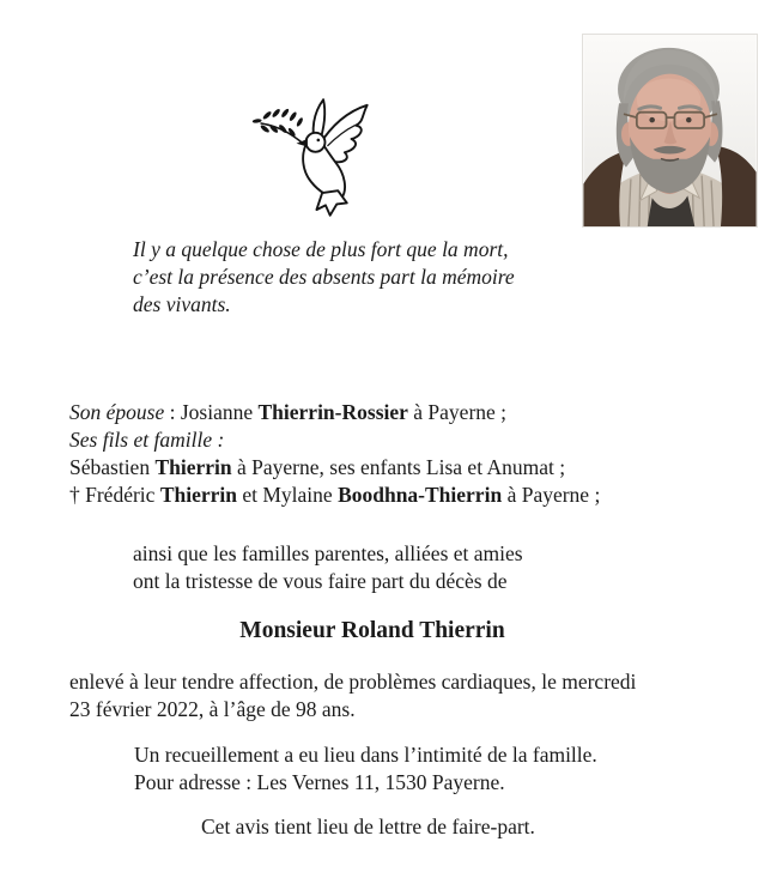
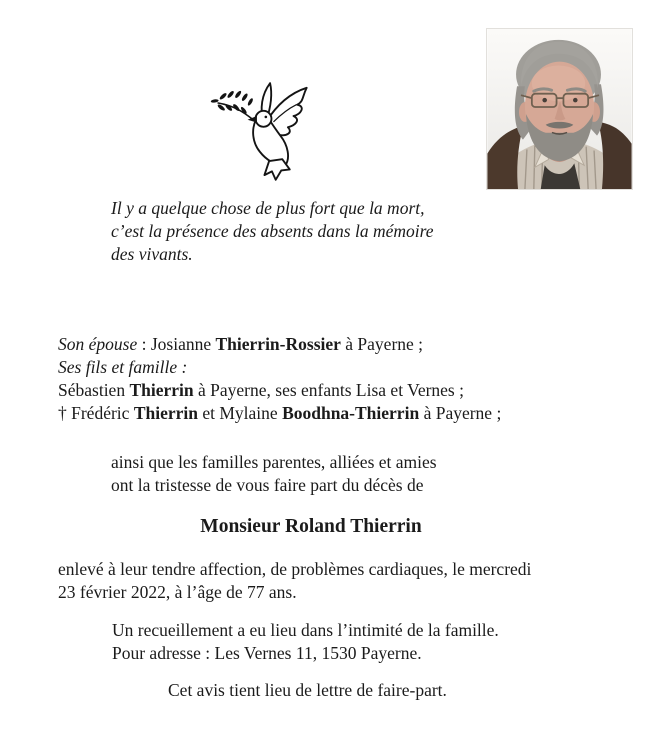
  Il y a quelque chose de plus fort que la mort,
- c’est la présence des absents part la mémoire
+ c’est la présence des absents dans la mémoire
  des vivants.
  Son épouse : Josianne Thierrin-Rossier à Payerne ;
  Ses fils et famille :
- Sébastien Thierrin à Payerne, ses enfants Lisa et Anumat ;
+ Sébastien Thierrin à Payerne, ses enfants Lisa et Vernes ;
  † Frédéric Thierrin et Mylaine Boodhna-Thierrin à Payerne ;
  ainsi que les familles parentes, alliées et amies
  ont la tristesse de vous faire part du décès de
  Monsieur Roland Thierrin
  enlevé à leur tendre affection, de problèmes cardiaques, le mercredi
- 23 février 2022, à l’âge de 98 ans.
+ 23 février 2022, à l’âge de 77 ans.
  Un recueillement a eu lieu dans l’intimité de la famille.
  Pour adresse : Les Vernes 11, 1530 Payerne.
  Cet avis tient lieu de lettre de faire-part.
